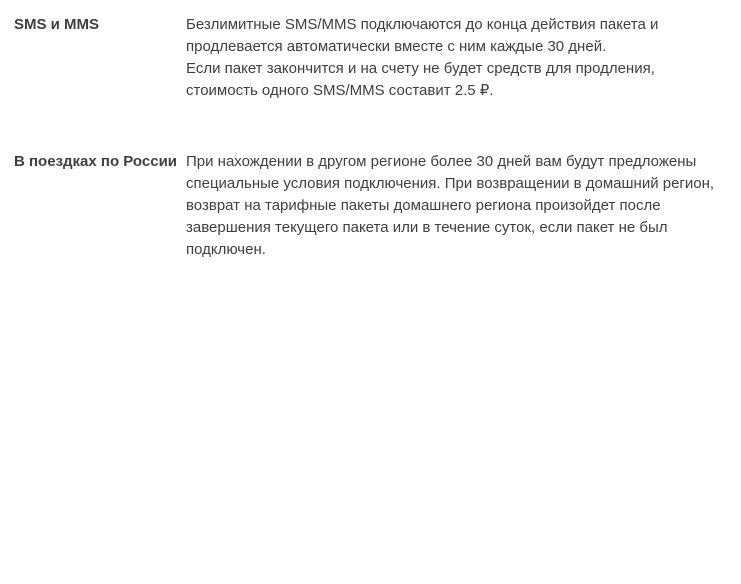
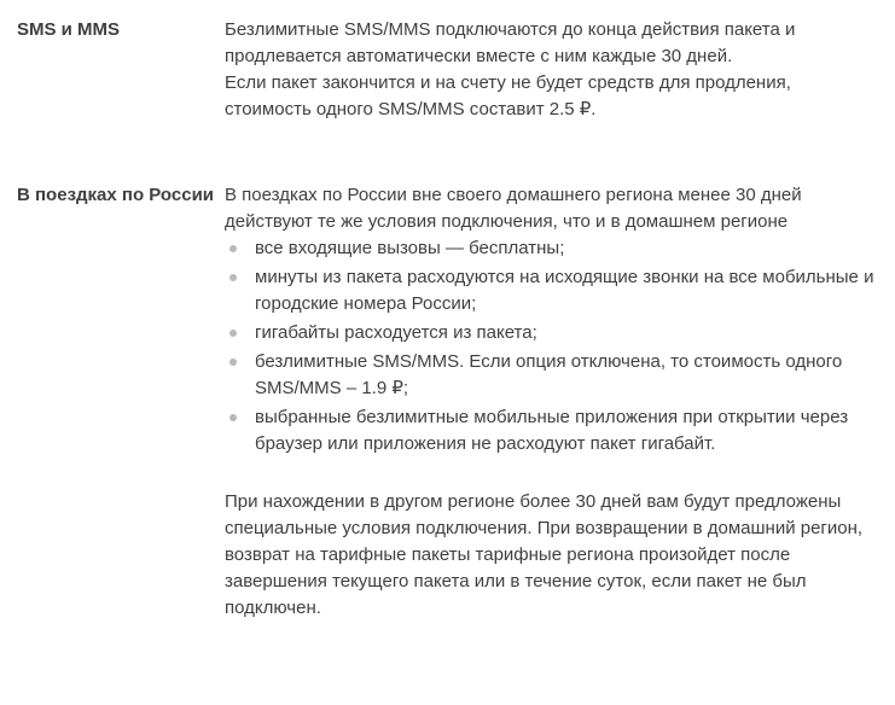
  SMS и MMS
  Безлимитные SMS/MMS подключаются до конца действия пакета и продлевается автоматически вместе с ним каждые 30 дней.
  Если пакет закончится и на счету не будет средств для продления, стоимость одного SMS/MMS составит 2.5 ₽.
  В поездках по России
+ В поездках по России вне своего домашнего региона менее 30 дней действуют те же условия подключения, что и в домашнем регионе
+ все входящие вызовы — бесплатны;
+ минуты из пакета расходуются на исходящие звонки на все мобильные и городские номера России;
+ гигабайты расходуется из пакета;
+ безлимитные SMS/MMS. Если опция отключена, то стоимость одного SMS/MMS – 1.9 ₽;
+ выбранные безлимитные мобильные приложения при открытии через браузер или приложения не расходуют пакет гигабайт.
- При нахождении в другом регионе более 30 дней вам будут предложены специальные условия подключения. При возвращении в домашний регион, возврат на тарифные пакеты домашнего региона произойдет после завершения текущего пакета или в течение суток, если пакет не был подключен.
+ При нахождении в другом регионе более 30 дней вам будут предложены специальные условия подключения. При возвращении в домашний регион, возврат на тарифные пакеты тарифные региона произойдет после завершения текущего пакета или в течение суток, если пакет не был подключен.
